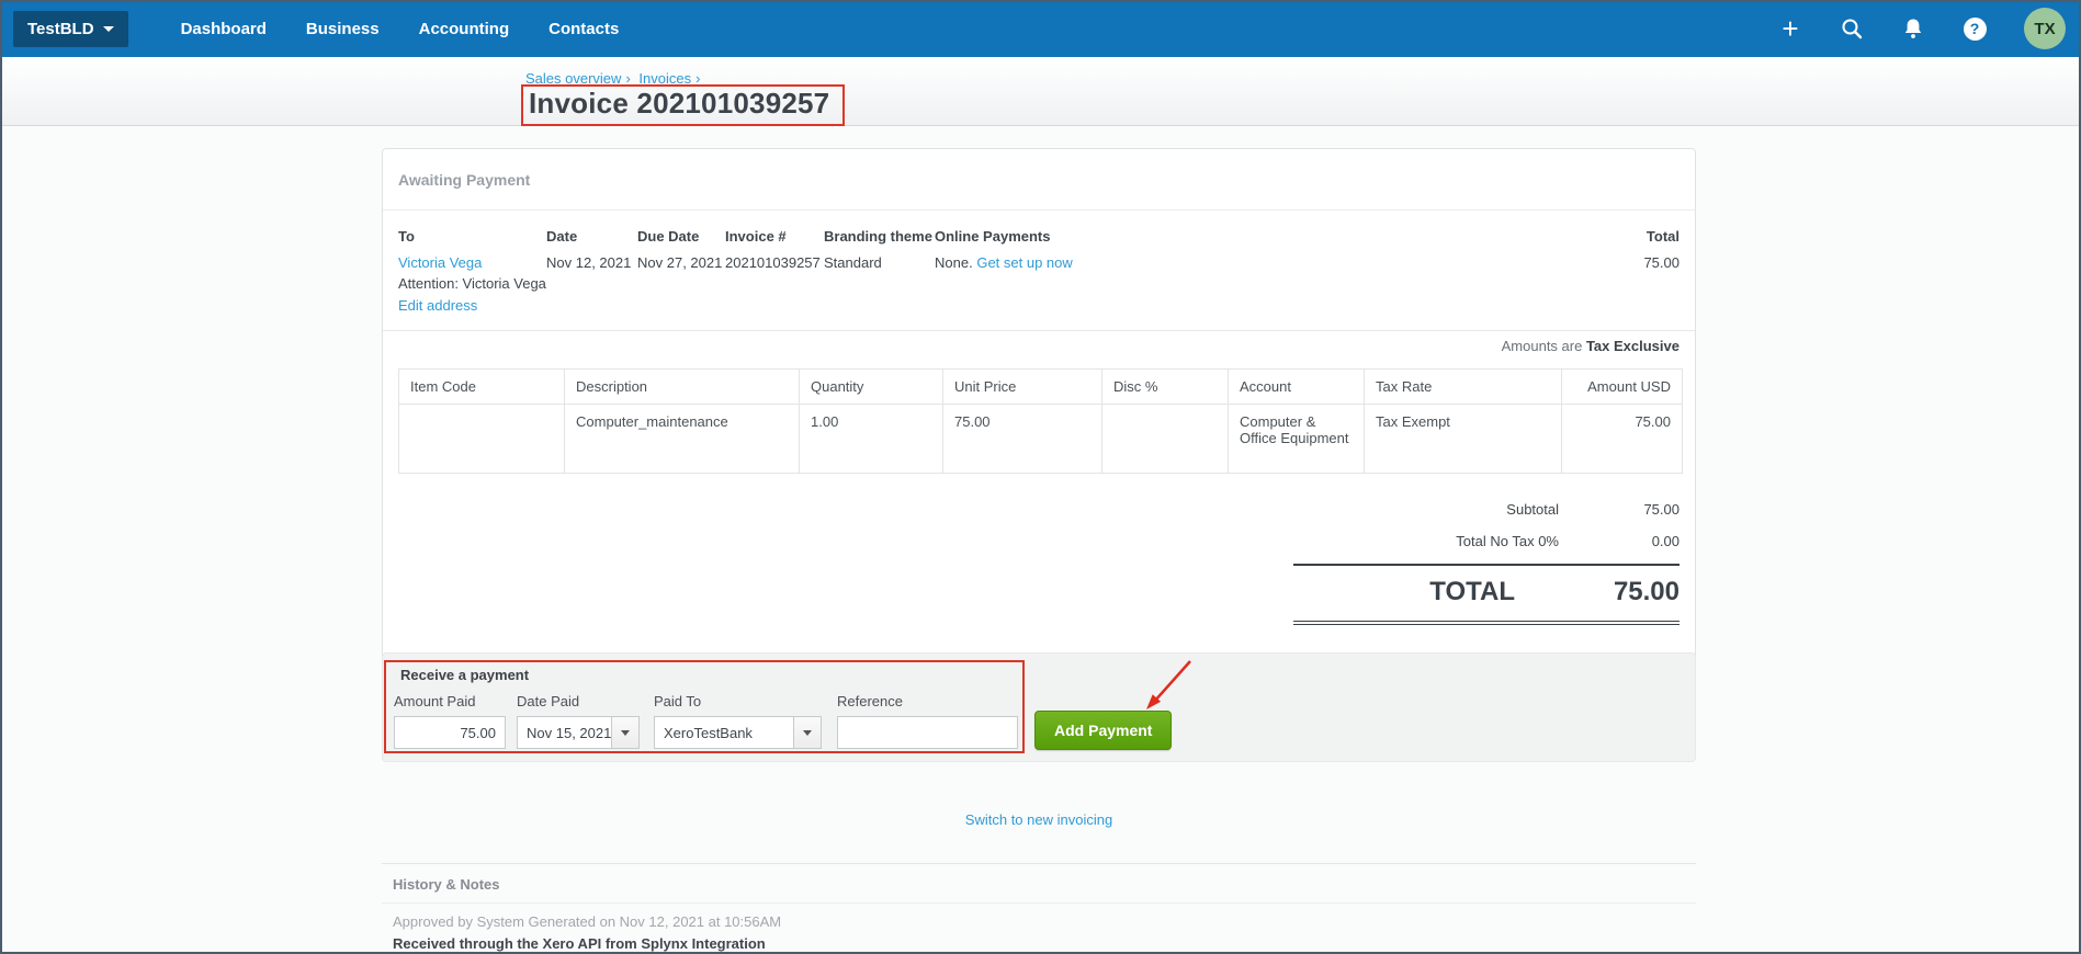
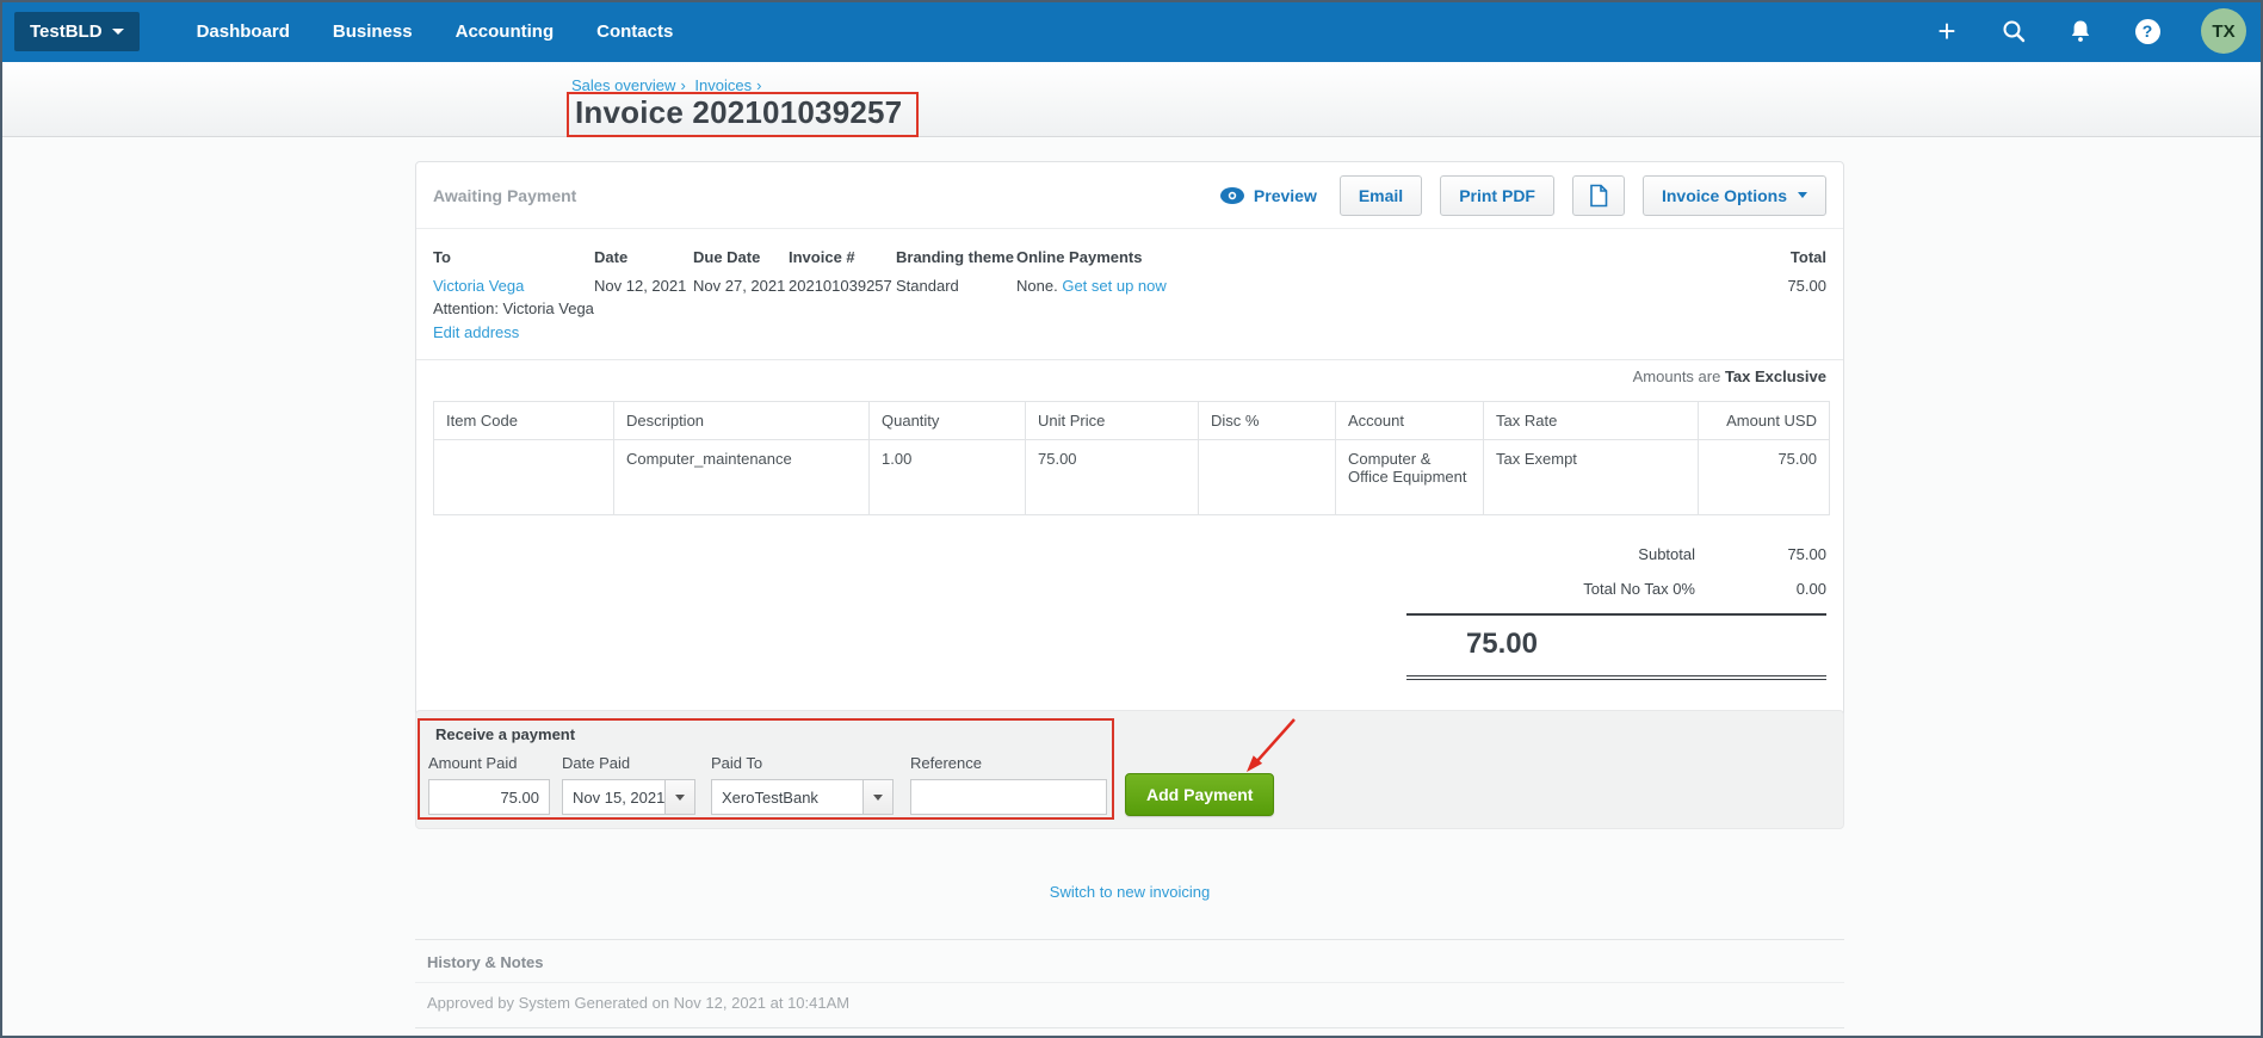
  TestBLD
  Dashboard
  Business
  Accounting
  Contacts
  +
  ?
  TX
  Sales overview › Invoices ›
  Invoice 202101039257
  Awaiting Payment
+ Preview
+ Email
+ Print PDF
+ Invoice Options
  To
  Victoria Vega
  Attention: Victoria Vega
  Edit address
  Date
  Nov 12, 2021
  Due Date
  Nov 27, 2021
  Invoice #
  202101039257
  Branding theme
  Standard
  Online Payments
  None. Get set up now
  Total
  75.00
  Amounts are Tax Exclusive
  Item Code	Description	Quantity	Unit Price	Disc %	Account	Tax Rate	Amount USD
  	Computer_maintenance	1.00	75.00		Computer & Office Equipment	Tax Exempt	75.00
  Subtotal
  75.00
  Total No Tax 0%
  0.00
- TOTAL
  75.00
  Receive a payment
  Amount Paid
  75.00
  Date Paid
  Nov 15, 2021
  Paid To
  XeroTestBank
  Reference
  Add Payment
  Switch to new invoicing
  History & Notes
- Approved by System Generated on Nov 12, 2021 at 10:56AM
+ Approved by System Generated on Nov 12, 2021 at 10:41AM
- Received through the Xero API from Splynx Integration
